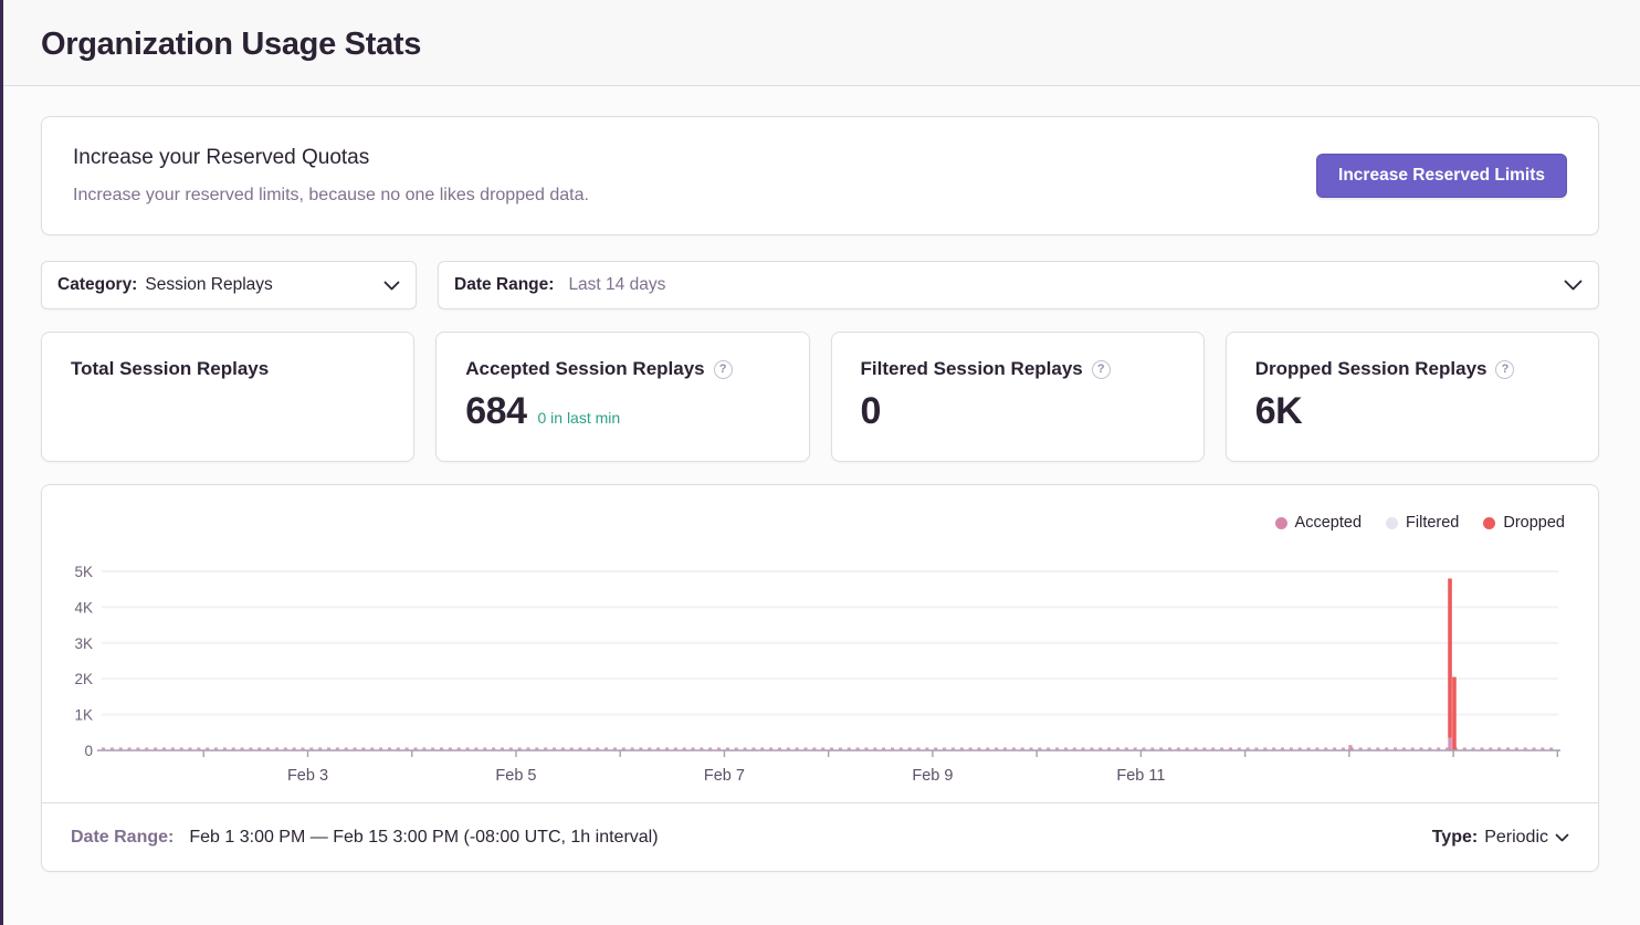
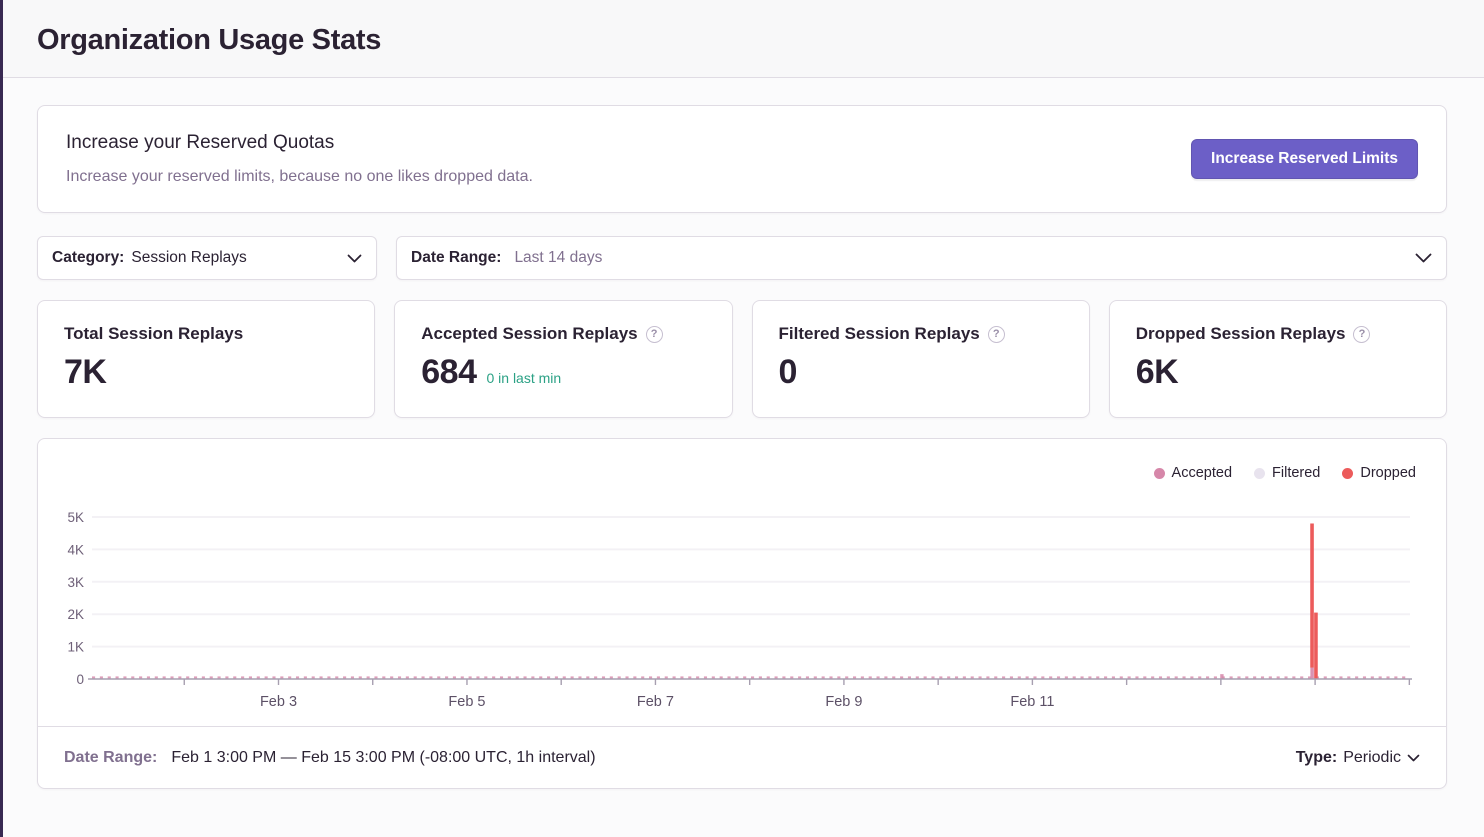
  Organization Usage Stats
  Increase your Reserved Quotas
  Increase your reserved limits, because no one likes dropped data.
  Increase Reserved Limits
  Category:
  Session Replays
  Date Range:
  Last 14 days
  Total Session Replays
+ 7K
  Accepted Session Replays
  ?
  684
  0 in last min
  Filtered Session Replays
  ?
  0
  Dropped Session Replays
  ?
  6K
  Accepted
  Filtered
  Dropped
  0
  1K
  2K
  3K
  4K
  5K
  Feb 3
  Feb 5
  Feb 7
  Feb 9
  Feb 11
  Date Range:
  Feb 1 3:00 PM — Feb 15 3:00 PM (-08:00 UTC, 1h interval)
  Type:
  Periodic
